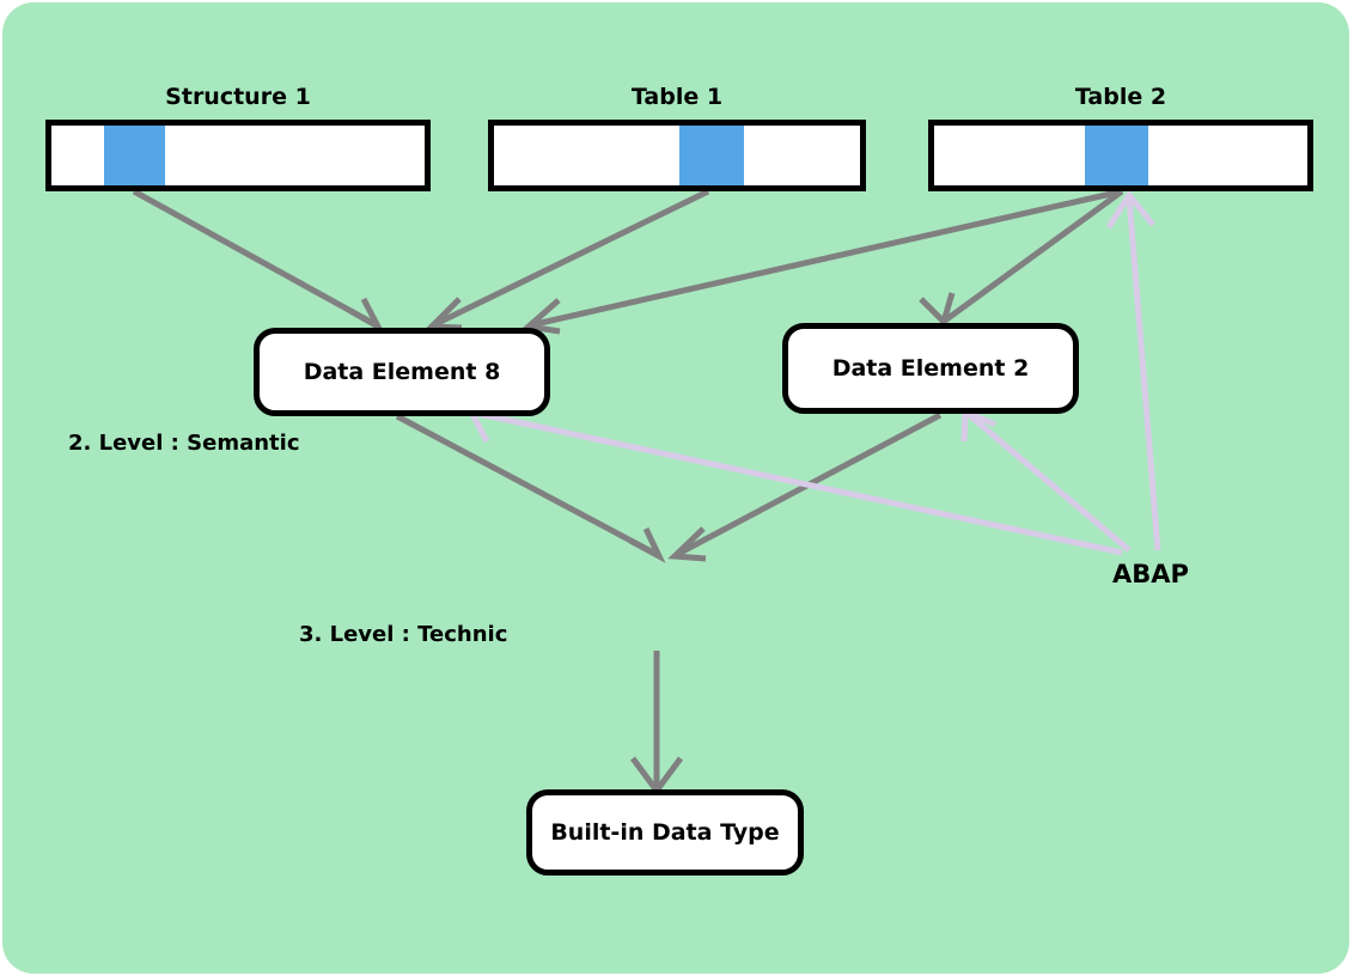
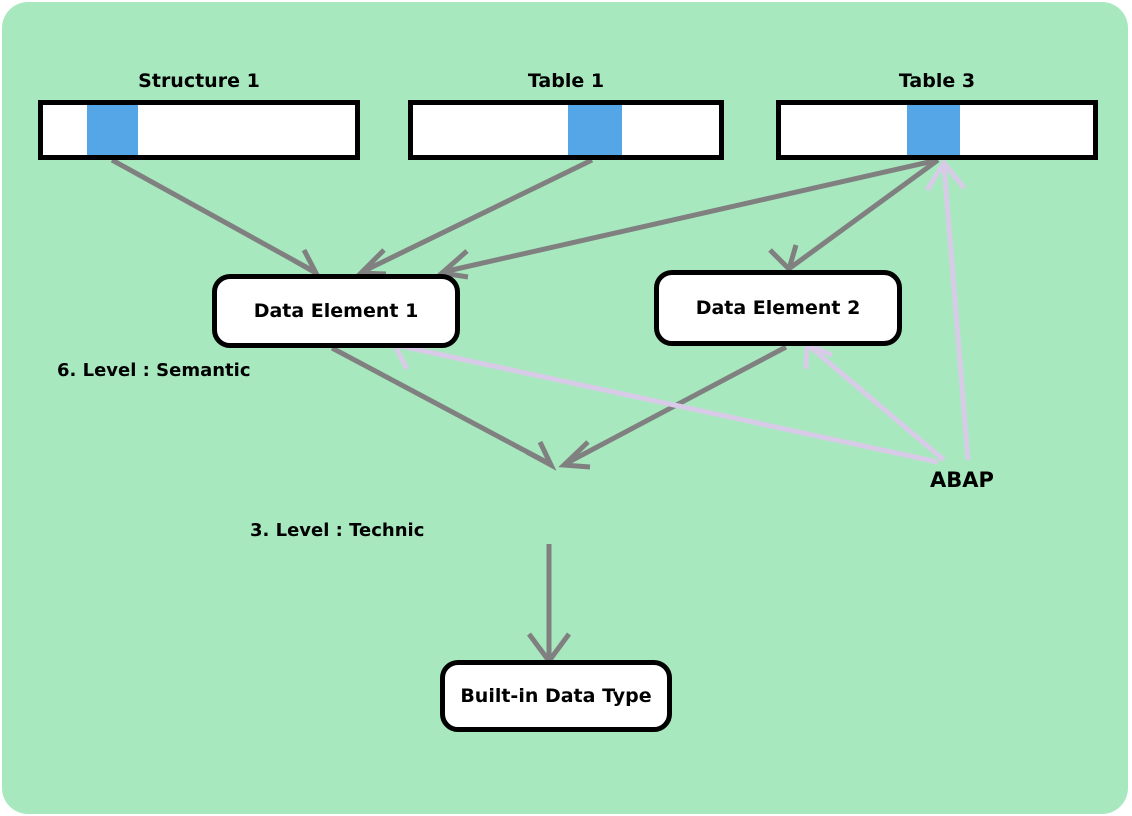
  Structure 1
  Table 1
- Table 2
+ Table 3
- Data Element 8
+ Data Element 1
  Data Element 2
  Built-in Data Type
- 2. Level : Semantic
+ 6. Level : Semantic
  3. Level : Technic
  ABAP
